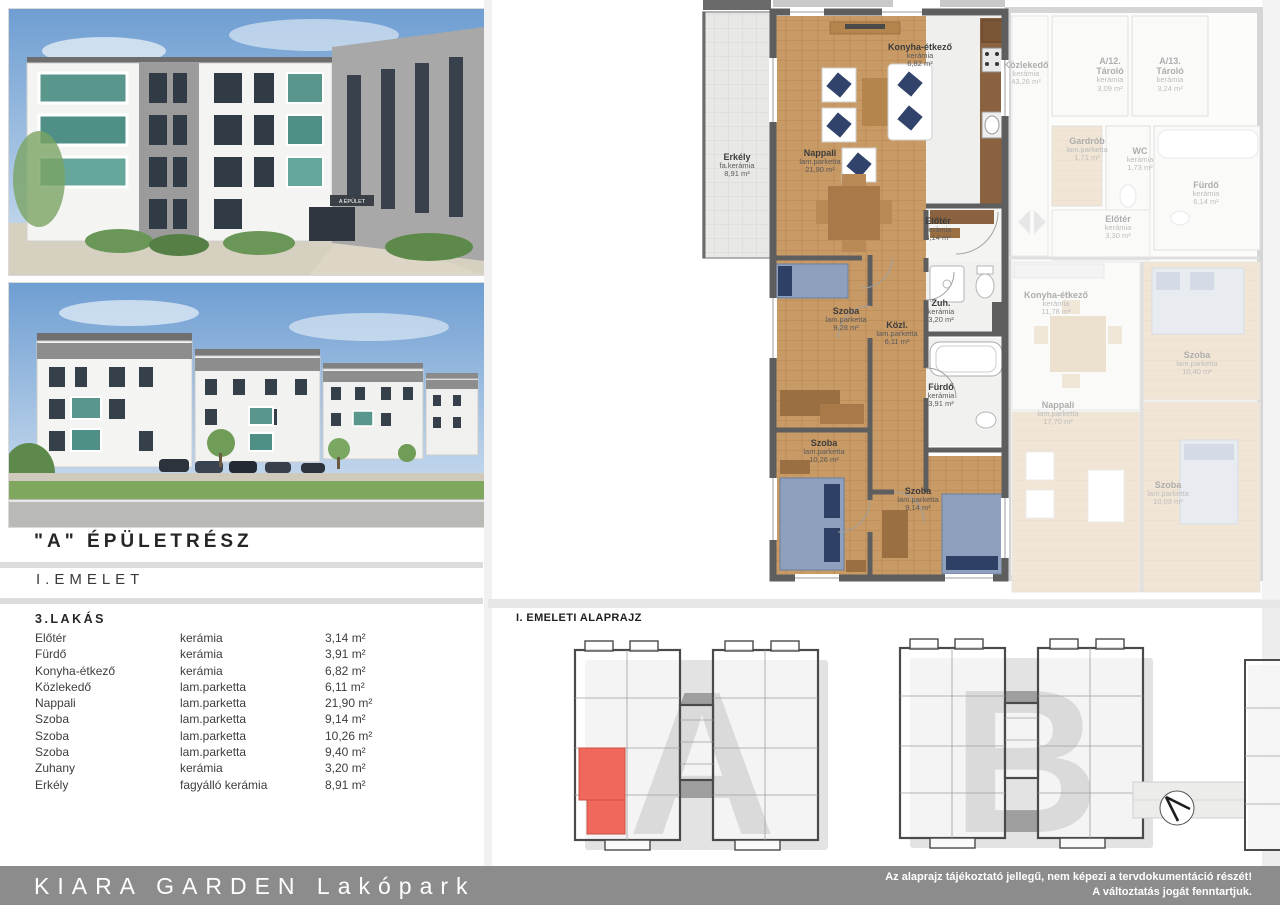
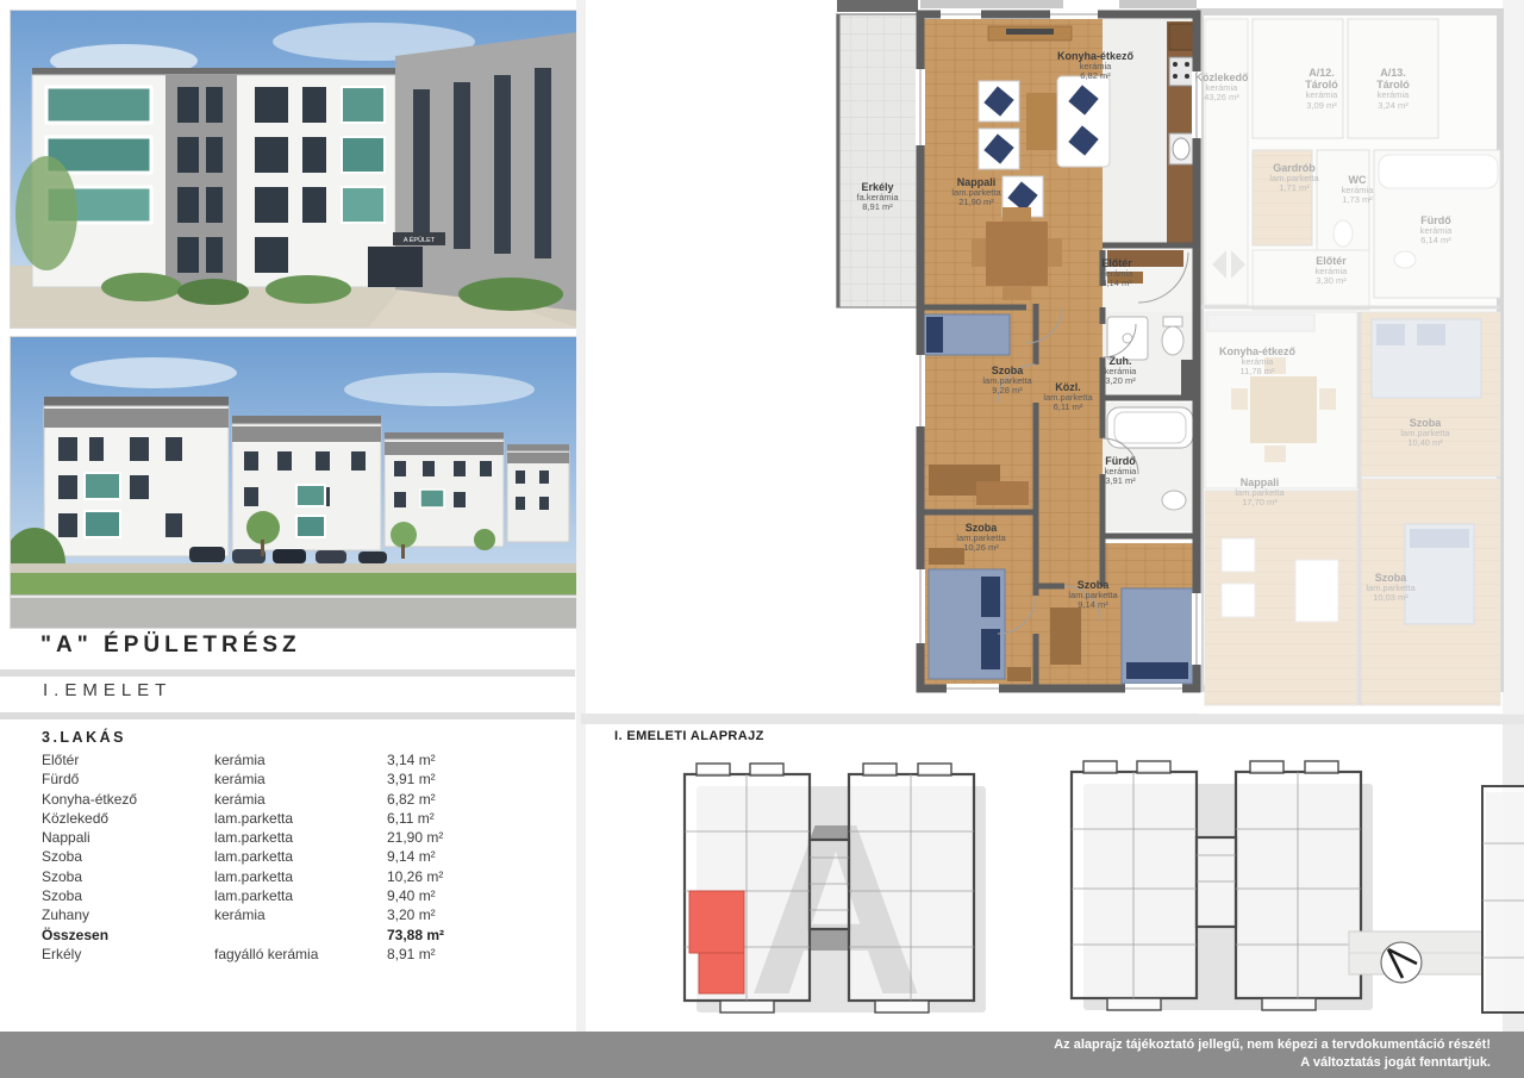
  "A" ÉPÜLETRÉSZ
  I.EMELET
  3.LAKÁS
  Előtér
  kerámia
  3,14 m²
  Fürdő
  kerámia
  3,91 m²
  Konyha-étkező
  kerámia
  6,82 m²
  Közlekedő
  lam.parketta
  6,11 m²
  Nappali
  lam.parketta
  21,90 m²
  Szoba
  lam.parketta
  9,14 m²
  Szoba
  lam.parketta
  10,26 m²
  Szoba
  lam.parketta
  9,40 m²
  Zuhany
  kerámia
  3,20 m²
+ Összesen
+ 73,88 m²
  Erkély
  fagyálló kerámia
  8,91 m²
  Erkély
  fa.kerámia
  8,91 m²
  Nappali
  lam.parketta
  21,90 m²
  Konyha-étkező
  kerámia
  6,82 m²
  Előtér
  kerámia
  3,14 m²
  Szoba
  lam.parketta
  9,28 m²
  Közl.
  lam.parketta
  6,11 m²
  Zuh.
  kerámia
  3,20 m²
  Fürdő
  kerámia
  3,91 m²
  Szoba
  lam.parketta
  10,26 m²
  Szoba
  lam.parketta
  9,14 m²
  Közlekedő
  kerámia
  43,26 m²
  A/12.
  Tároló
  kerámia
  3,09 m²
  A/13.
  Tároló
  kerámia
  3,24 m²
  Gardrób
  lam.parketta
  1,71 m²
  WC
  kerámia
  1,73 m²
  Fürdő
  kerámia
  6,14 m²
  Előtér
  kerámia
  3,30 m²
  Konyha-étkező
  kerámia
  11,78 m²
  Szoba
  lam.parketta
  10,40 m²
  Nappali
  lam.parketta
  17,70 m²
  Szoba
  lam.parketta
  10,03 m²
  I. EMELETI ALAPRAJZ
  A
- B
- KIARA GARDEN Lakópark
  Az alaprajz tájékoztató jellegű, nem képezi a tervdokumentáció részét!
  A változtatás jogát fenntartjuk.
